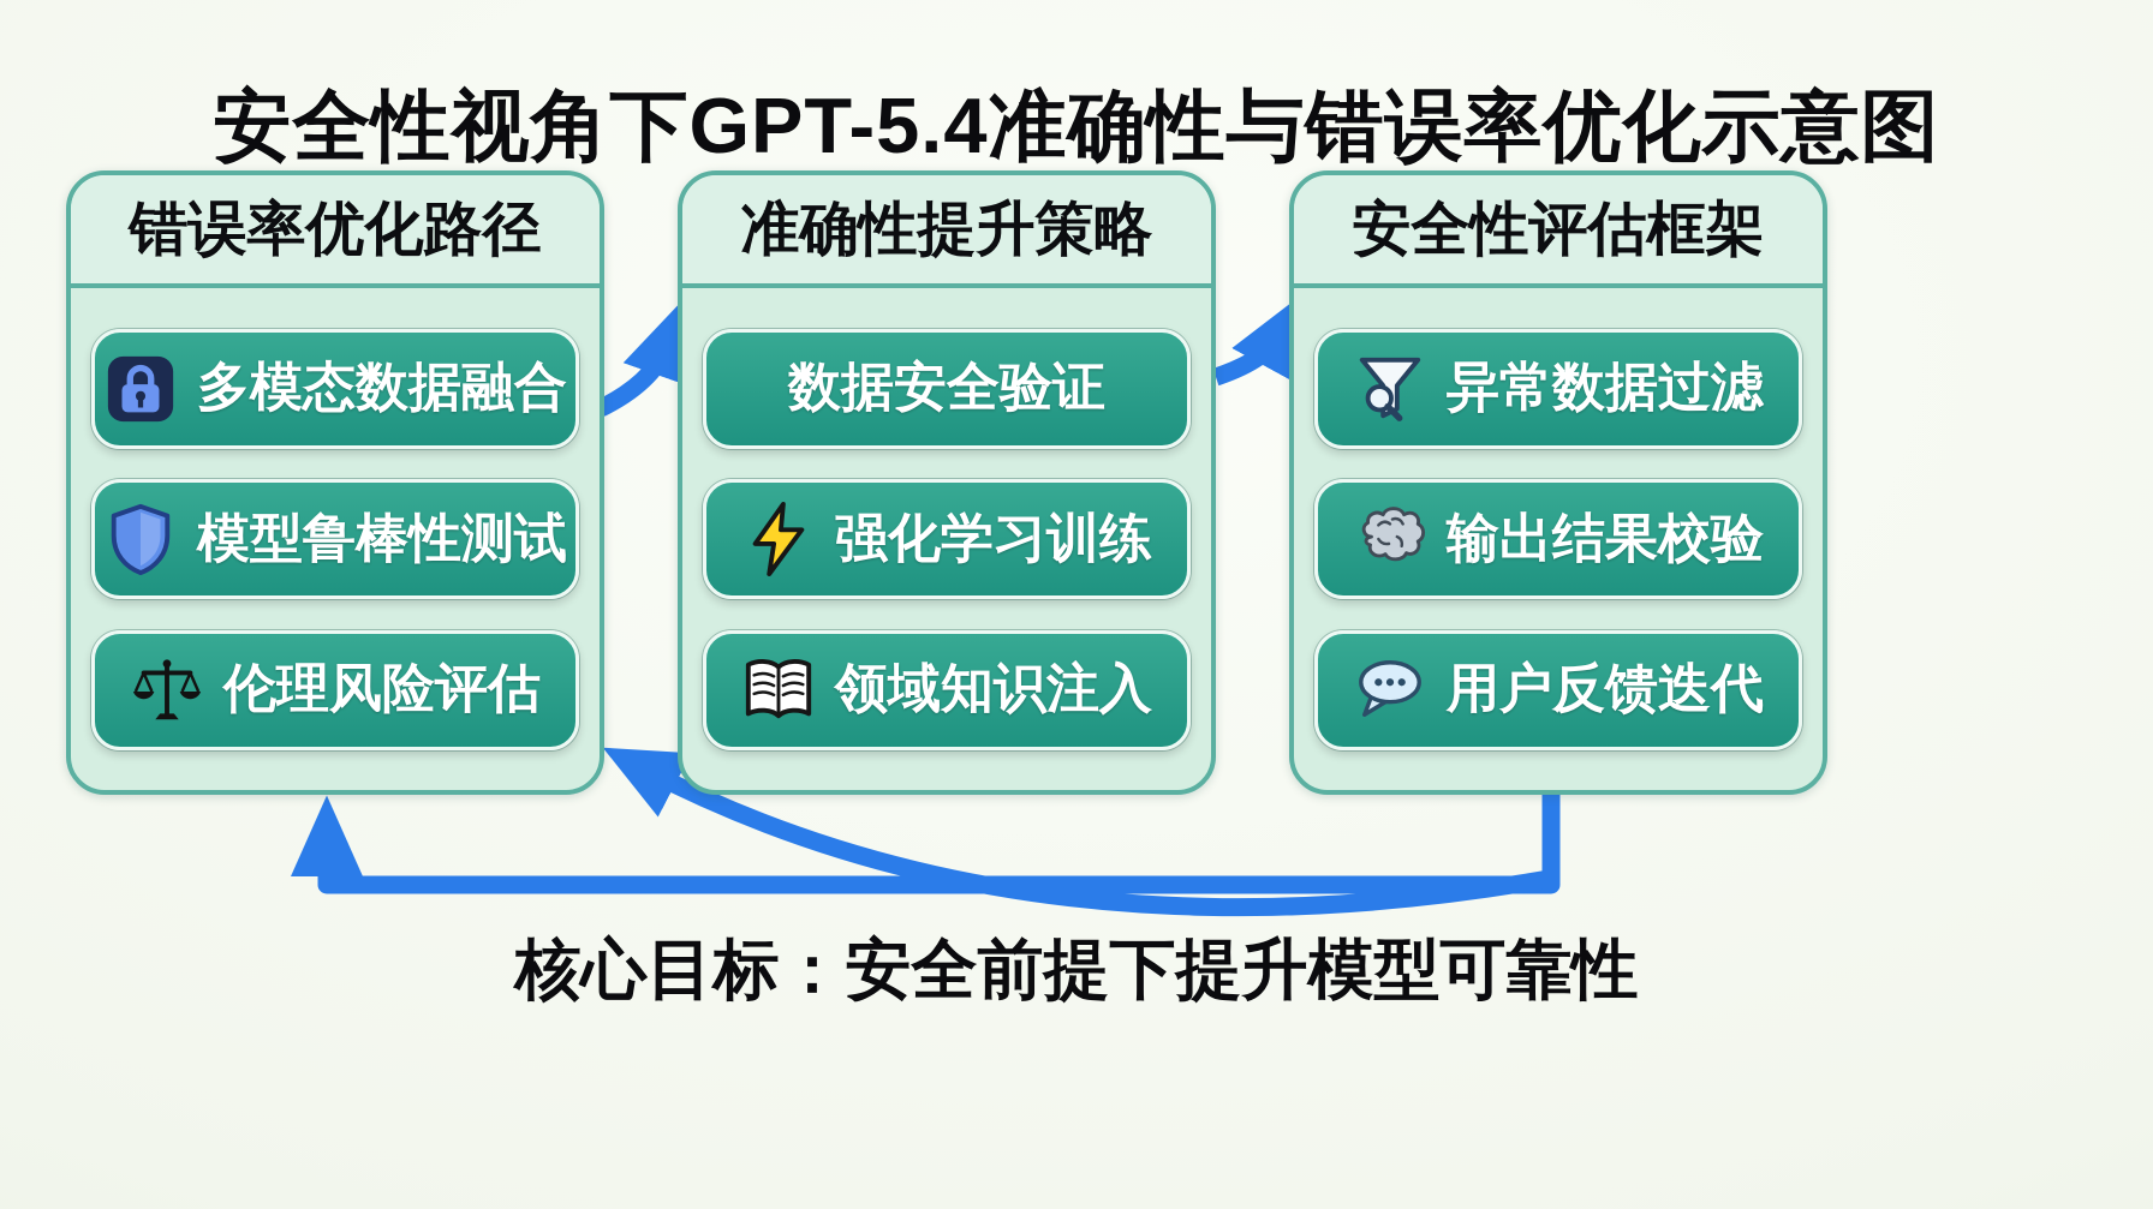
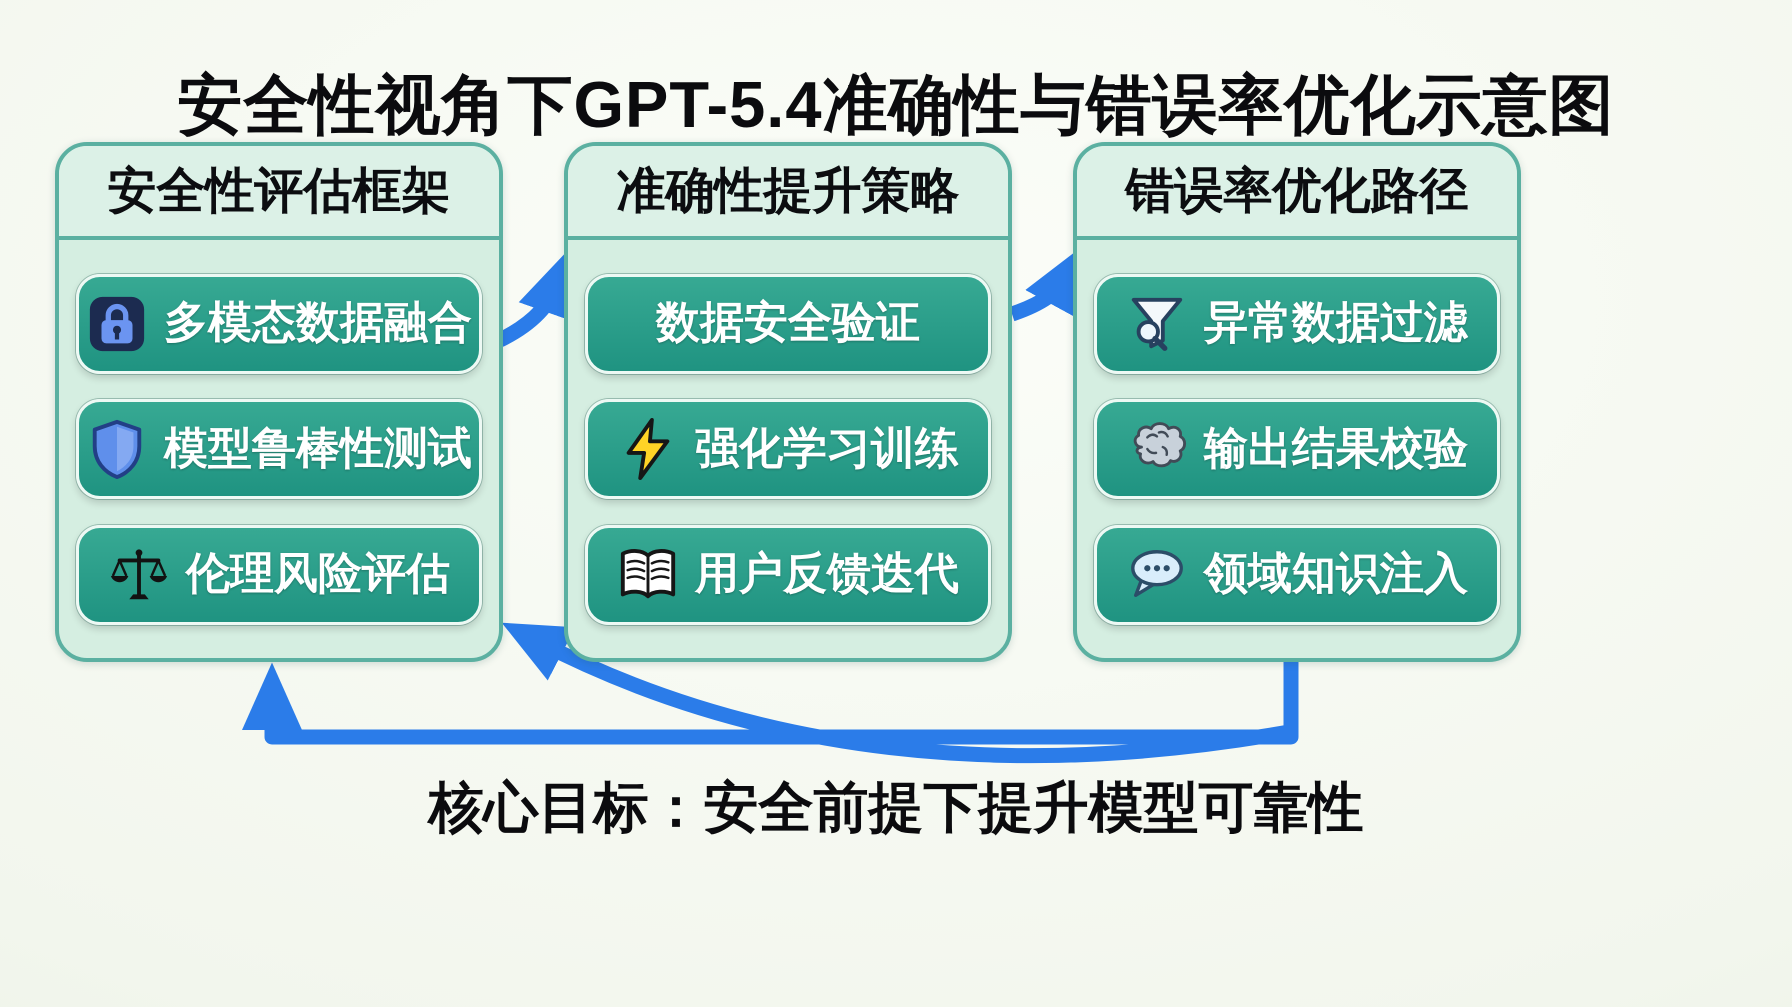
  安全性视角下GPT-5.4准确性与错误率优化示意图
- 错误率优化路径
+ 安全性评估框架
  多模态数据融合
  模型鲁棒性测试
  伦理风险评估
  准确性提升策略
  数据安全验证
  强化学习训练
- 领域知识注入
+ 用户反馈迭代
- 安全性评估框架
+ 错误率优化路径
  异常数据过滤
  输出结果校验
- 用户反馈迭代
+ 领域知识注入
  核心目标：安全前提下提升模型可靠性
